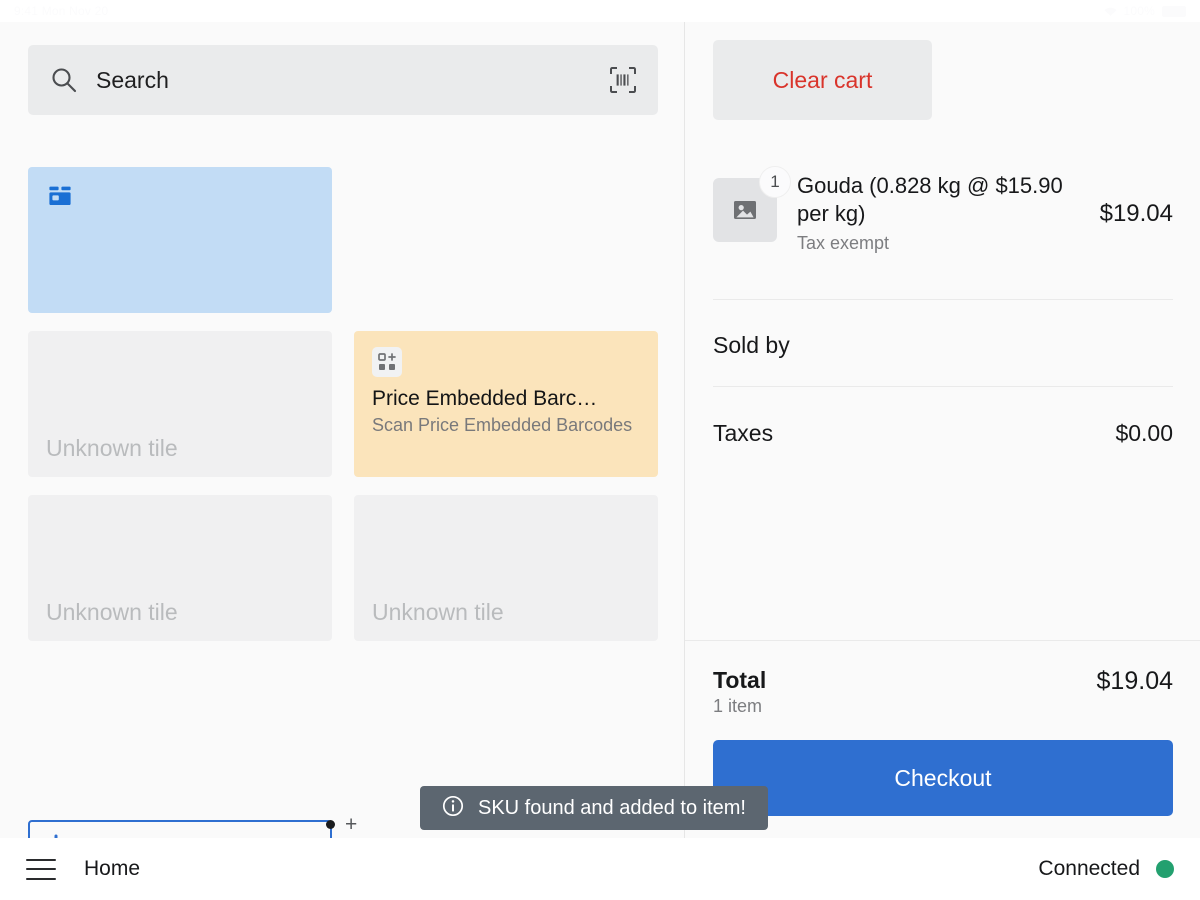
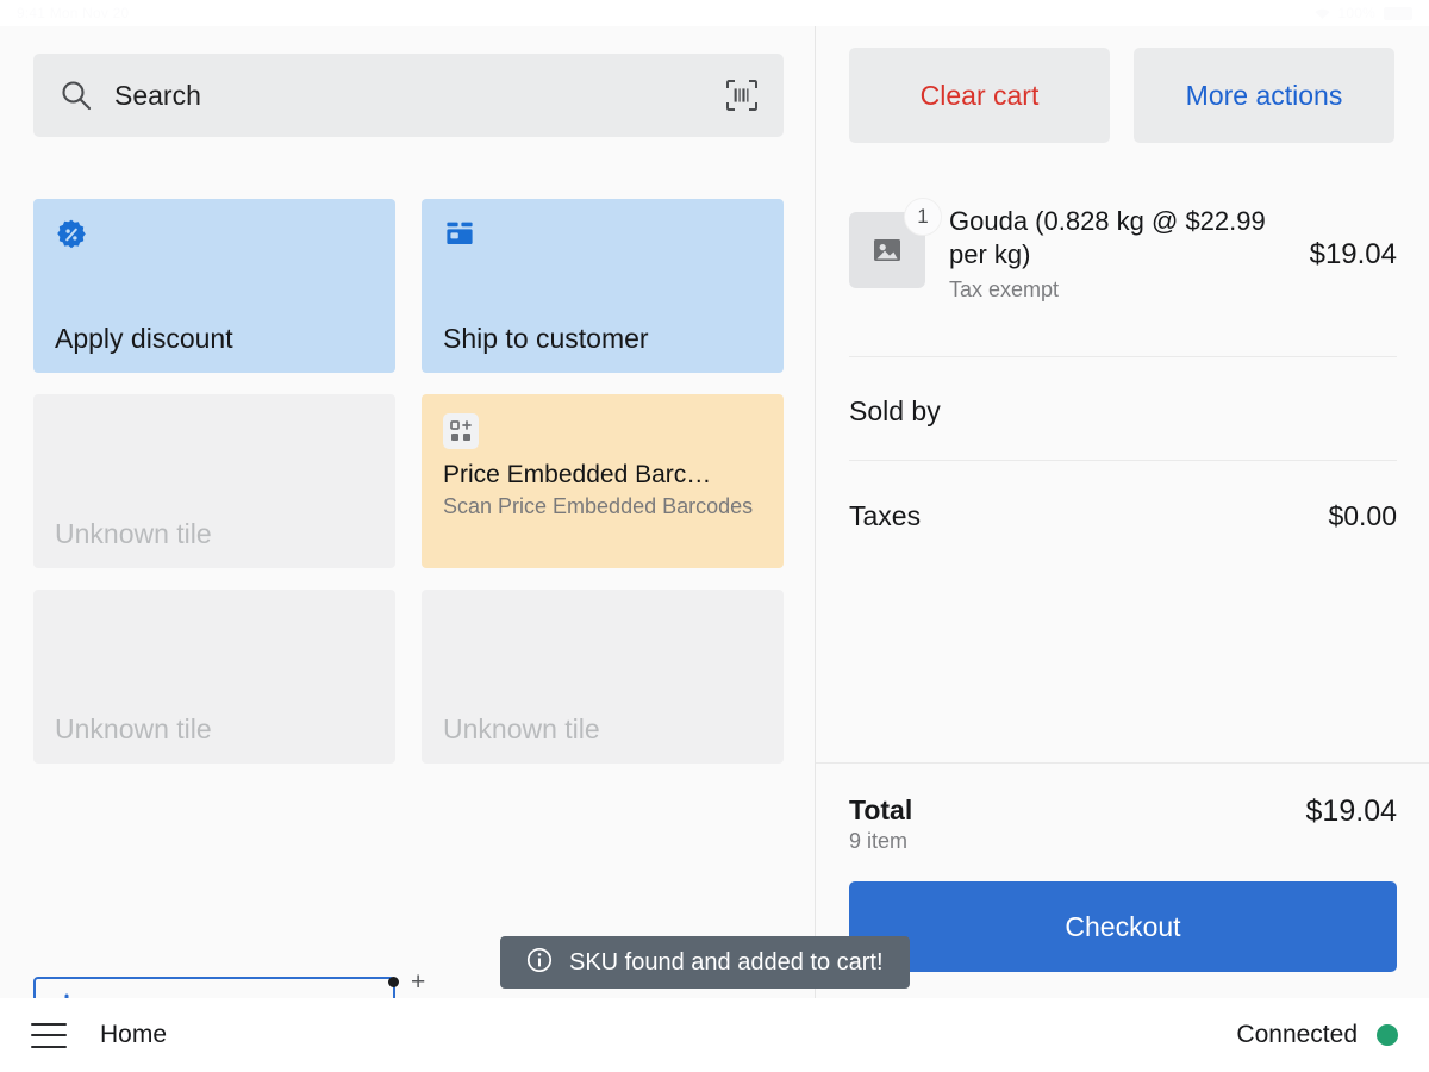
  Search
+ Apply discount
+ Ship to customer
  Unknown tile
  Price Embedded Barc…
  Scan Price Embedded Barcodes
  Unknown tile
  Unknown tile
  +
  Clear cart
+ More actions
  1
- Gouda (0.828 kg @ $15.90 per kg)
+ Gouda (0.828 kg @ $22.99 per kg)
  Tax exempt
  $19.04
  Sold by
  Taxes
  $0.00
  Total
- 1 item
+ 9 item
  $19.04
  Checkout
- SKU found and added to item!
+ SKU found and added to cart!
  Home
  Connected
